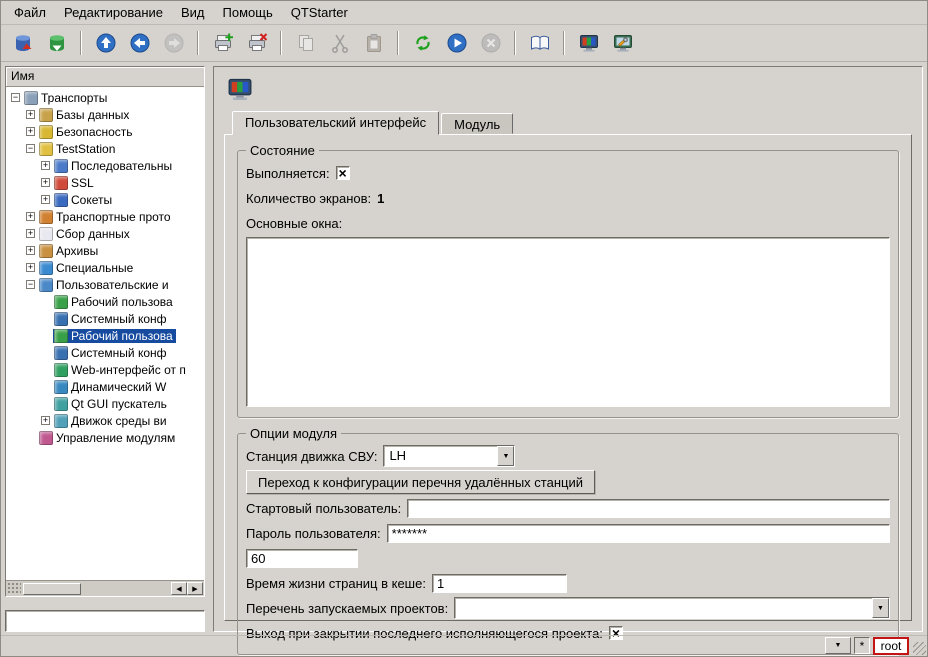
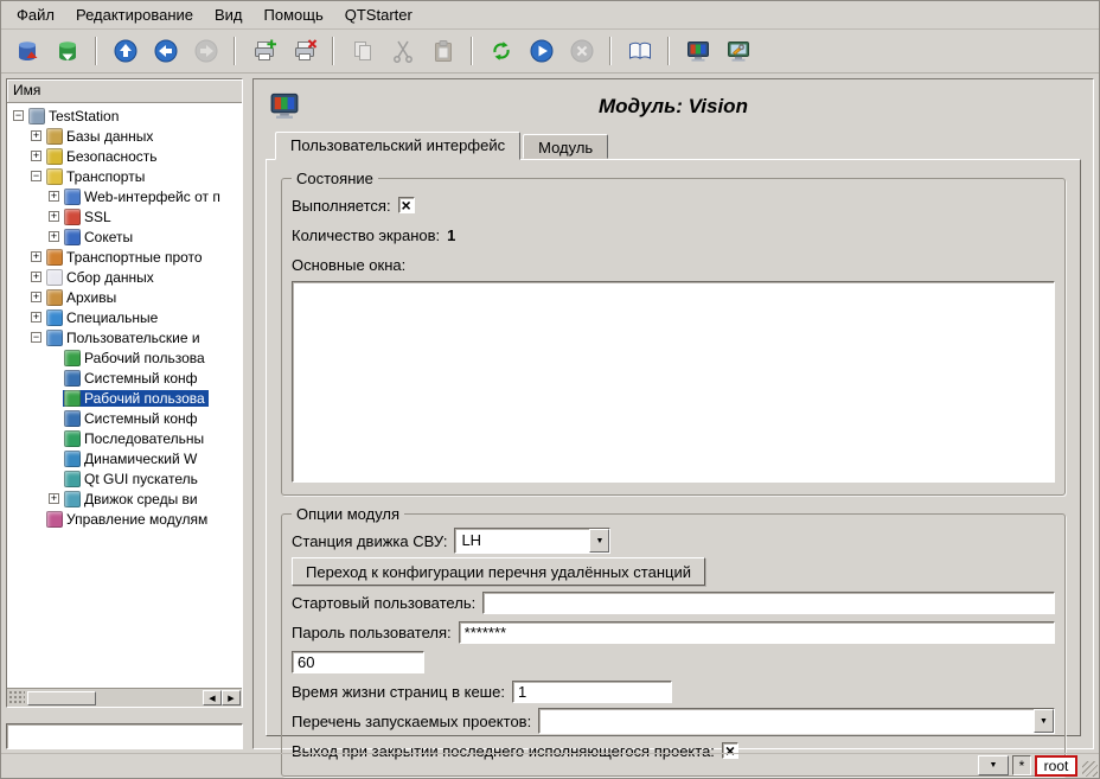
  Файл
  Редактирование
  Вид
  Помощь
  QTStarter
  Имя
  −
- Транспорты
+ TestStation
  +
  Базы данных
  +
  Безопасность
  −
- TestStation
+ Транспорты
  +
- Последовательны
+ Web-интерфейс от п
  +
  SSL
  +
  Сокеты
  +
  Транспортные прото
  +
  Сбор данных
  +
  Архивы
  +
  Специальные
  −
  Пользовательские и
  Рабочий пользова
  Системный конф
  Рабочий пользова
  Системный конф
- Web-интерфейс от п
+ Последовательны
  Динамический W
  Qt GUI пускатель
  +
  Движок среды ви
  Управление модулям
+ Модуль: Vision
  Пользовательский интерфейс
  Модуль
  Состояние
  Выполняется:
  ×
  Количество экранов:
  1
  Основные окна:
  Опции модуля
  Станция движка СВУ:
  LH
  Переход к конфигурации перечня удалённых станций
  Стартовый пользователь:
  Пароль пользователя:
  *******
  60
  Время жизни страниц в кеше:
  1
  Перечень запускаемых проектов:
  Выход при закрытии последнего исполняющегося проекта:
  ×
  *
  root
